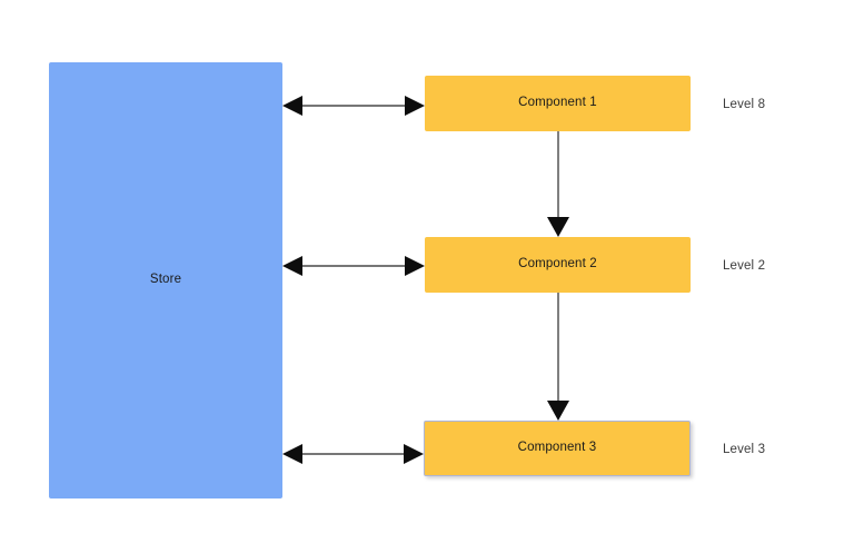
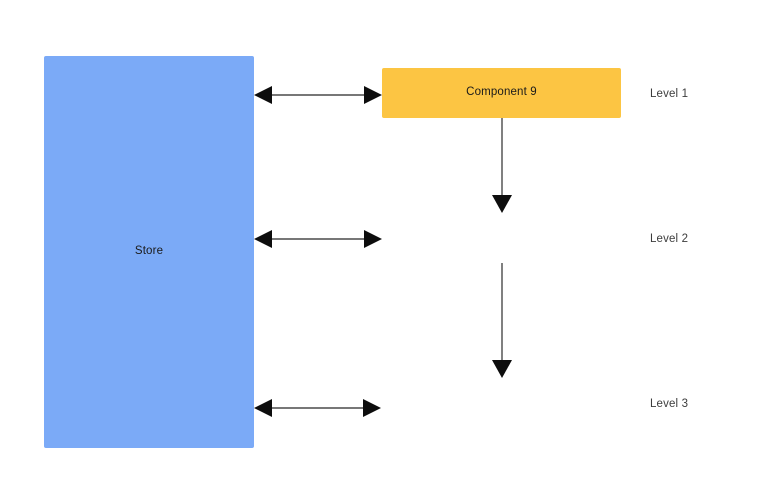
  Store
- Component 1
+ Component 9
- Component 2
- Component 3
- Level 8
+ Level 1
  Level 2
  Level 3
